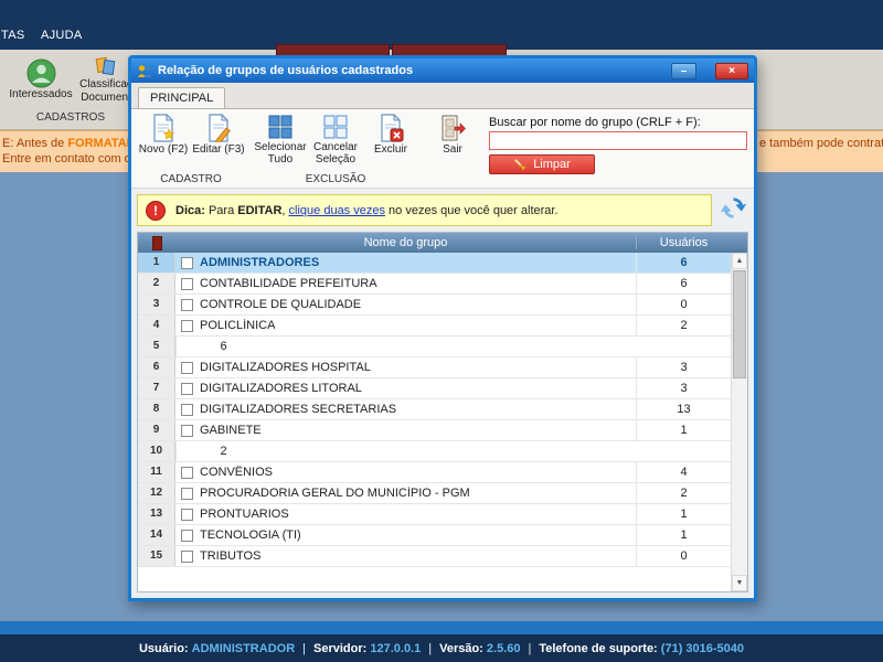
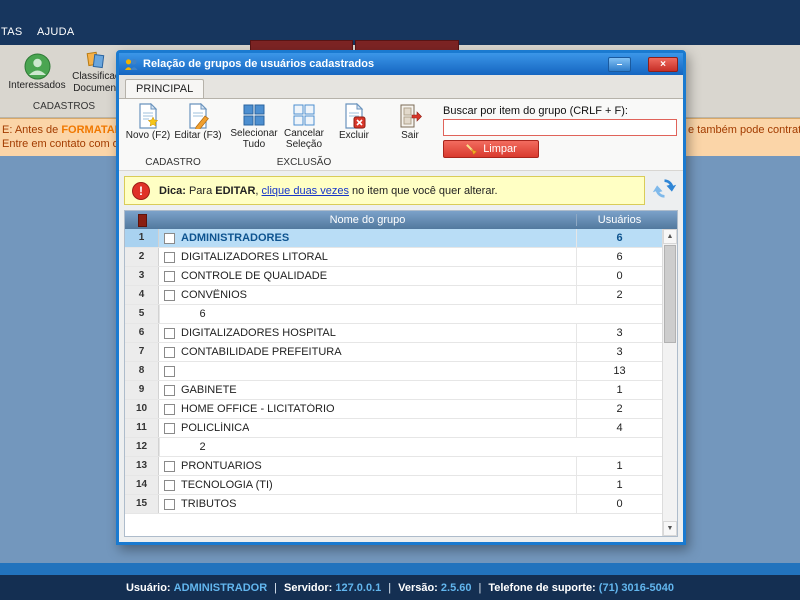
  TAS
  AJUDA
  Interessados
  Classifica
  Documen
  CADASTROS
  E: Antes de FORMATA
  Entre em contato com
  e também pode contra
  Relação de grupos de usuários cadastrados
  –
  ×
  PRINCIPAL
  Novo (F2)
  Editar (F3)
  CADASTRO
  Selecionar Tudo
  Cancelar Seleção
  Excluir
  EXCLUSÃO
  Sair
- Buscar por nome do grupo (CRLF + F):
+ Buscar por item do grupo (CRLF + F):
  Limpar
  !
- Dica: Para EDITAR, clique duas vezes no vezes que você quer alterar.
+ Dica: Para EDITAR, clique duas vezes no item que você quer alterar.
  Nome do grupo
  Usuários
  1
  ADMINISTRADORES
  6
  2
- CONTABILIDADE PREFEITURA
+ DIGITALIZADORES LITORAL
  6
  3
  CONTROLE DE QUALIDADE
  0
  4
- POLICLÍNICA
+ CONVÊNIOS
  2
  5
  6
  6
  DIGITALIZADORES HOSPITAL
  3
  7
- DIGITALIZADORES LITORAL
+ CONTABILIDADE PREFEITURA
  3
  8
- DIGITALIZADORES SECRETARIAS
  13
  9
  GABINETE
  1
  10
+ HOME OFFICE - LICITATÓRIO
  2
  11
- CONVÊNIOS
+ POLICLÍNICA
  4
  12
- PROCURADORIA GERAL DO MUNICÍPIO - PGM
  2
  13
  PRONTUARIOS
  1
  14
  TECNOLOGIA (TI)
  1
  15
  TRIBUTOS
  0
  Usuário:
  ADMINISTRADOR
  |
  Servidor:
  127.0.0.1
  |
  Versão:
  2.5.60
  |
  Telefone de suporte:
  (71) 3016-5040
